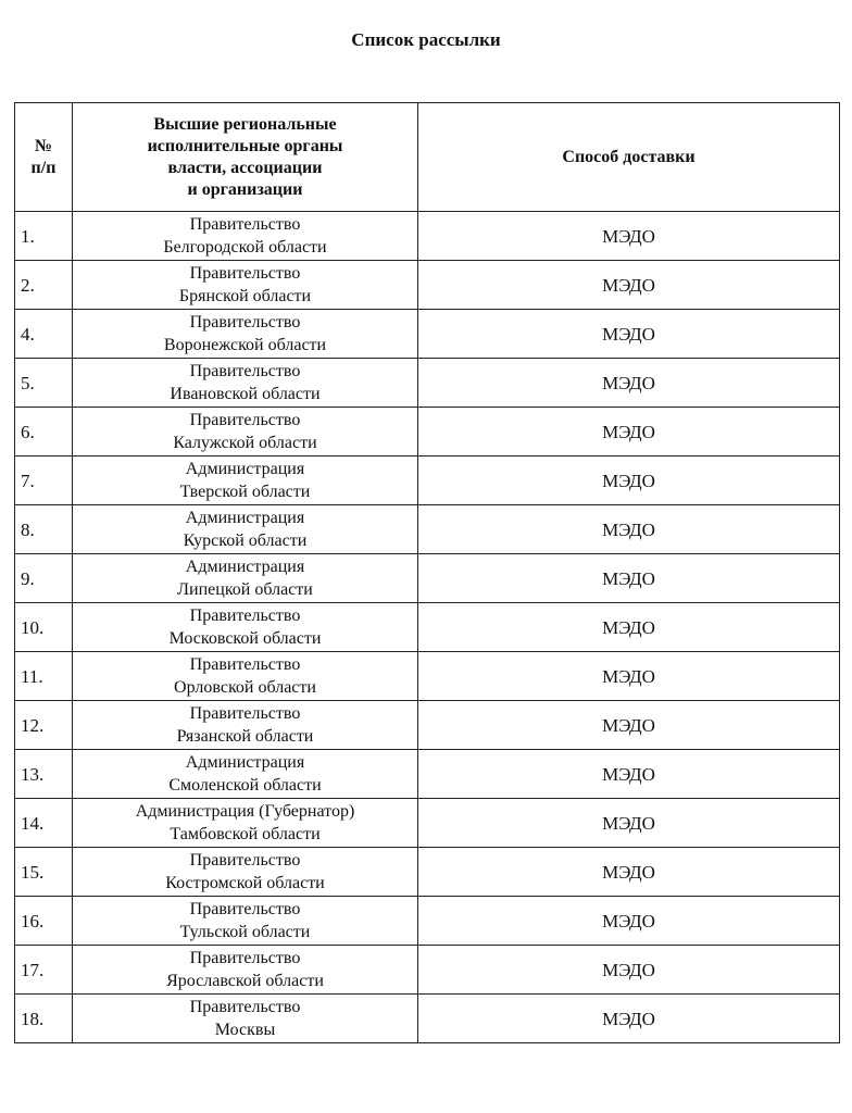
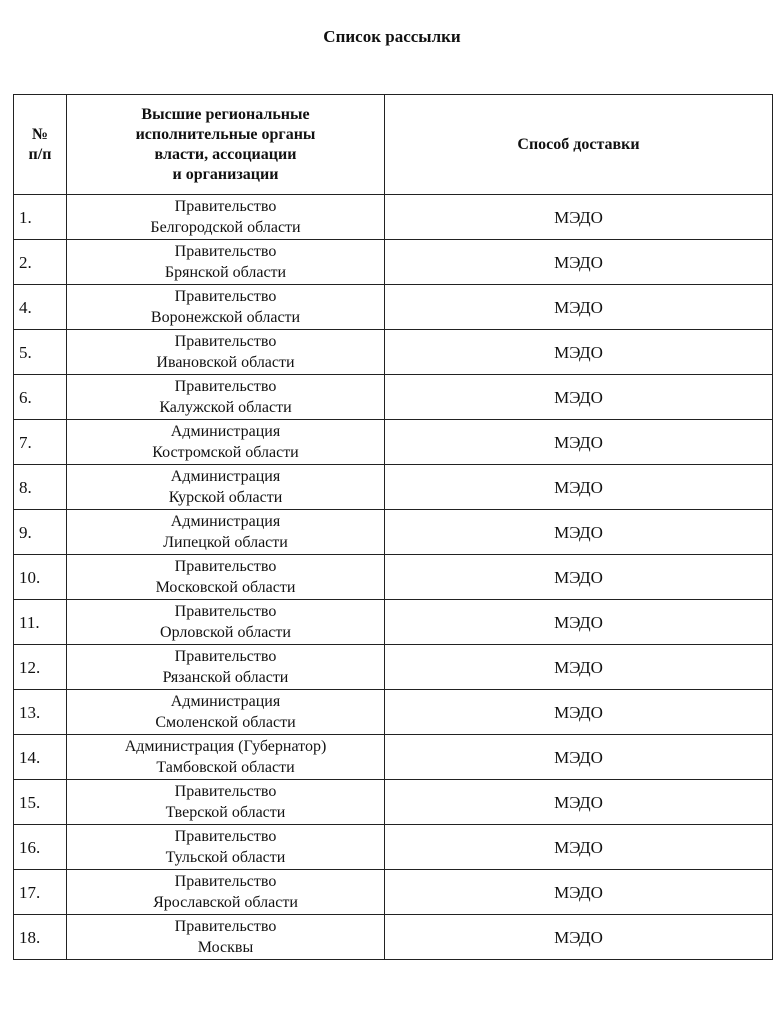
  Список рассылки
  № п/п	Высшие региональные исполнительные органы власти, ассоциации и организации	Способ доставки
  1.	ПравительствоБелгородской области	МЭДО
  2.	ПравительствоБрянской области	МЭДО
  4.	ПравительствоВоронежской области	МЭДО
  5.	ПравительствоИвановской области	МЭДО
  6.	ПравительствоКалужской области	МЭДО
- 7.	АдминистрацияТверской области	МЭДО
+ 7.	АдминистрацияКостромской области	МЭДО
  8.	АдминистрацияКурской области	МЭДО
  9.	АдминистрацияЛипецкой области	МЭДО
  10.	ПравительствоМосковской области	МЭДО
  11.	ПравительствоОрловской области	МЭДО
  12.	ПравительствоРязанской области	МЭДО
  13.	АдминистрацияСмоленской области	МЭДО
  14.	Администрация (Губернатор)Тамбовской области	МЭДО
- 15.	ПравительствоКостромской области	МЭДО
+ 15.	ПравительствоТверской области	МЭДО
  16.	ПравительствоТульской области	МЭДО
  17.	ПравительствоЯрославской области	МЭДО
  18.	ПравительствоМосквы	МЭДО
